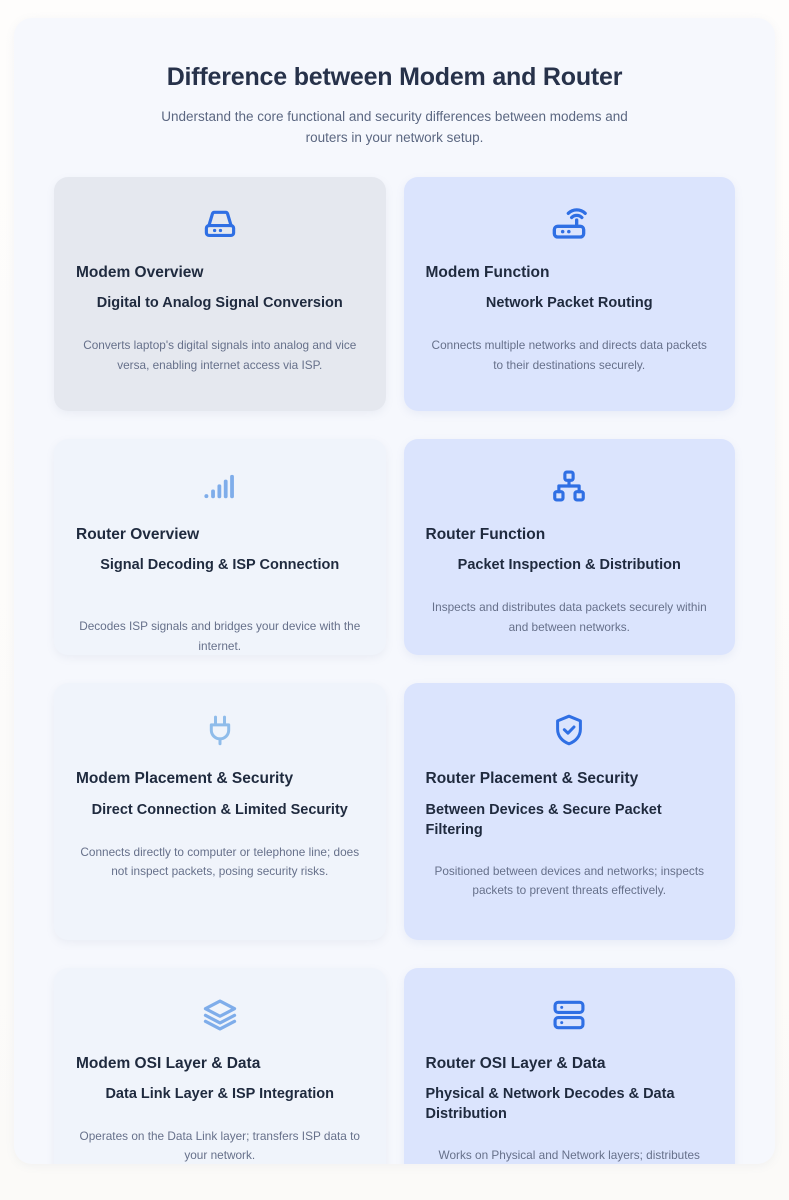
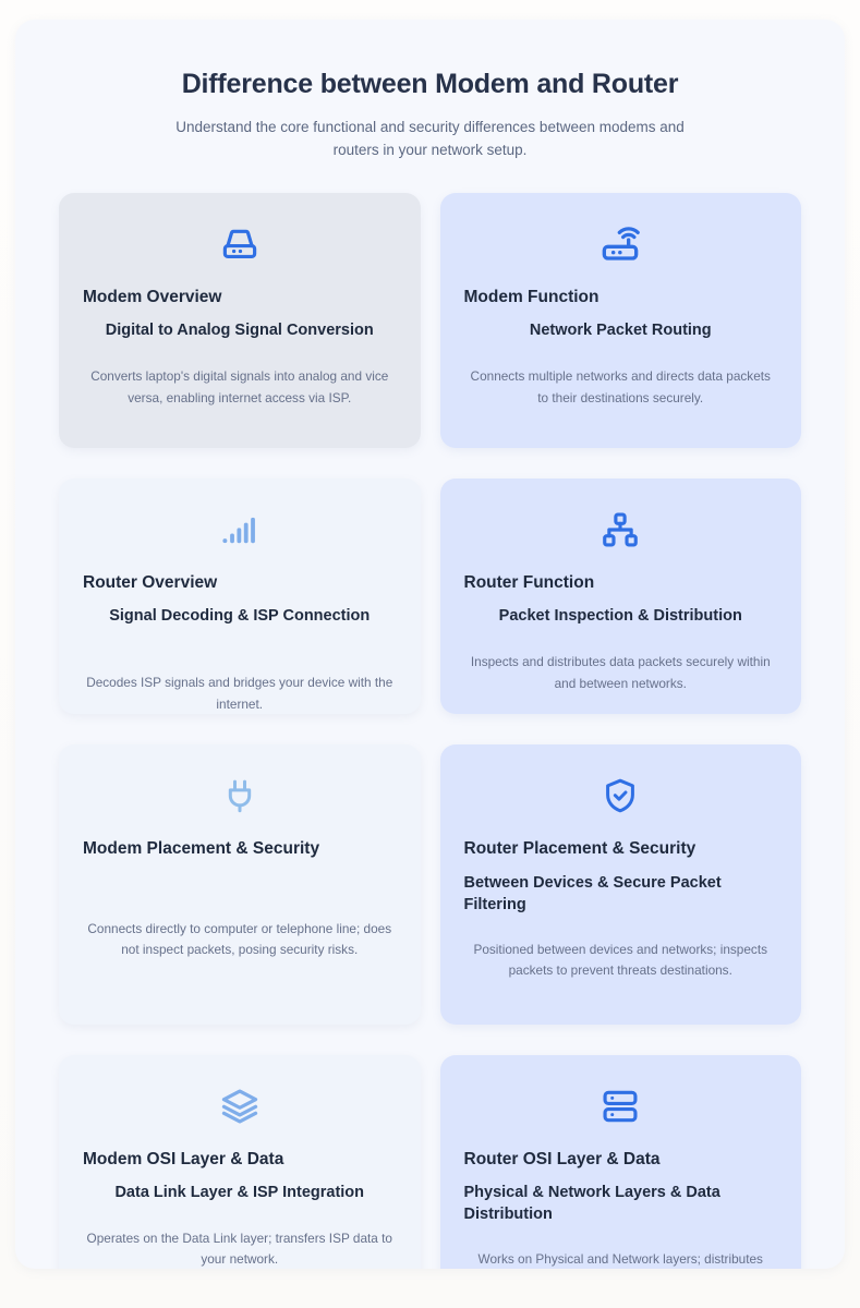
  Difference between Modem and Router
  Understand the core functional and security differences between modems and routers in your network setup.
  Modem Overview
  Digital to Analog Signal Conversion
  Converts laptop's digital signals into analog and vice versa, enabling internet access via ISP.
  Modem Function
  Network Packet Routing
  Connects multiple networks and directs data packets to their destinations securely.
  Router Overview
  Signal Decoding & ISP Connection
  Decodes ISP signals and bridges your device with the internet.
  Router Function
  Packet Inspection & Distribution
  Inspects and distributes data packets securely within and between networks.
  Modem Placement & Security
- Direct Connection & Limited Security
  Connects directly to computer or telephone line; does not inspect packets, posing security risks.
  Router Placement & Security
  Between Devices & Secure Packet Filtering
- Positioned between devices and networks; inspects packets to prevent threats effectively.
+ Positioned between devices and networks; inspects packets to prevent threats destinations.
  Modem OSI Layer & Data
  Data Link Layer & ISP Integration
  Operates on the Data Link layer; transfers ISP data to your network.
  Router OSI Layer & Data
- Physical & Network Decodes & Data Distribution
+ Physical & Network Layers & Data Distribution
